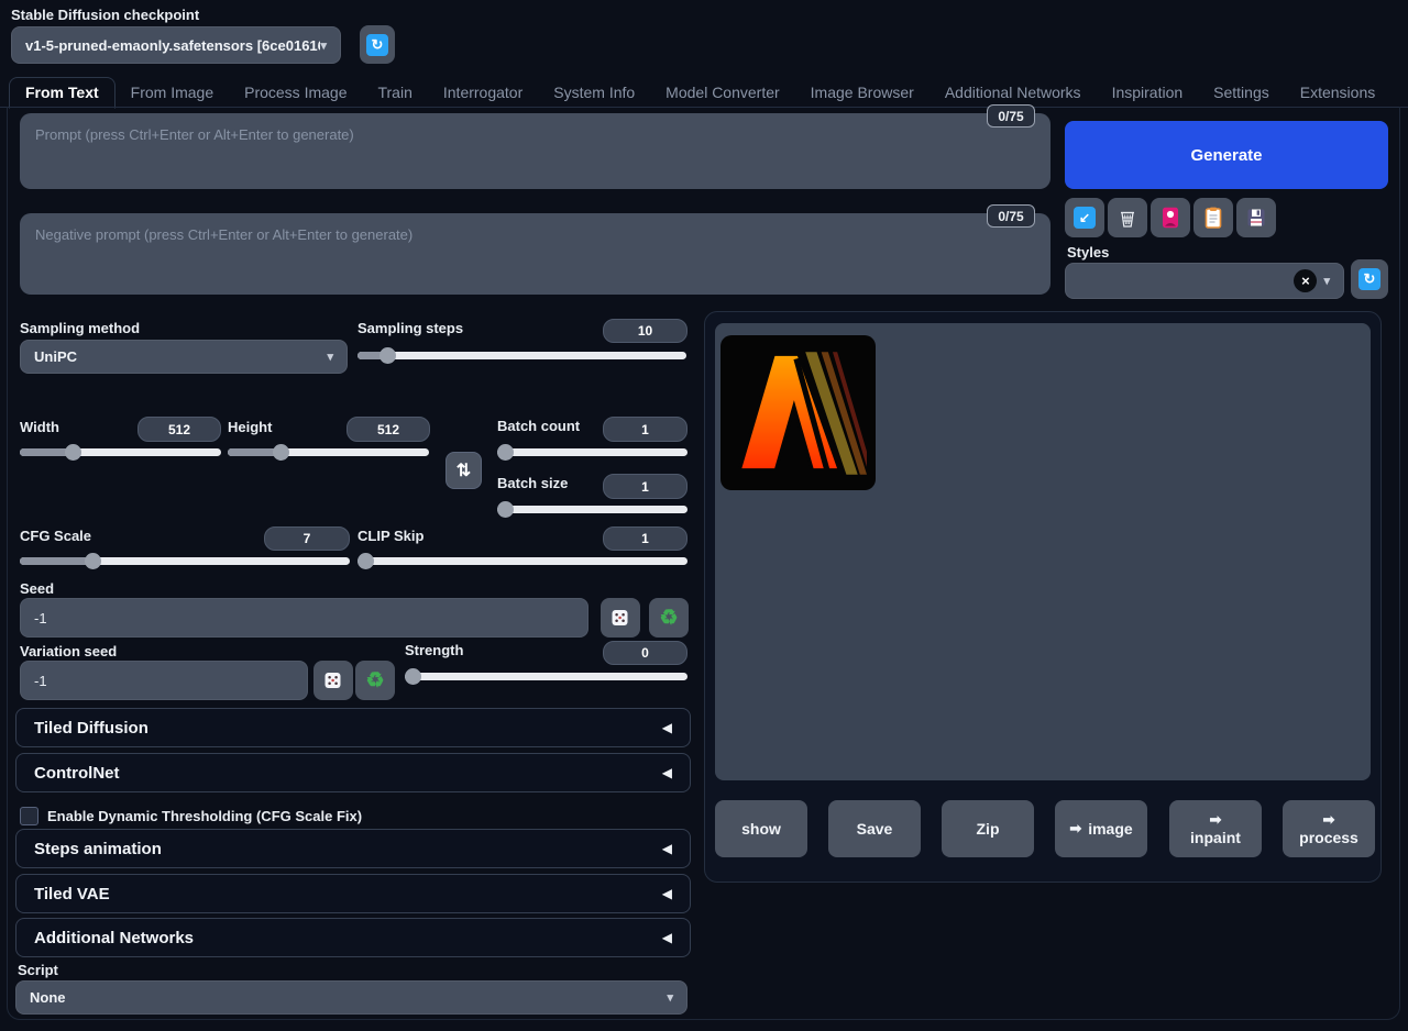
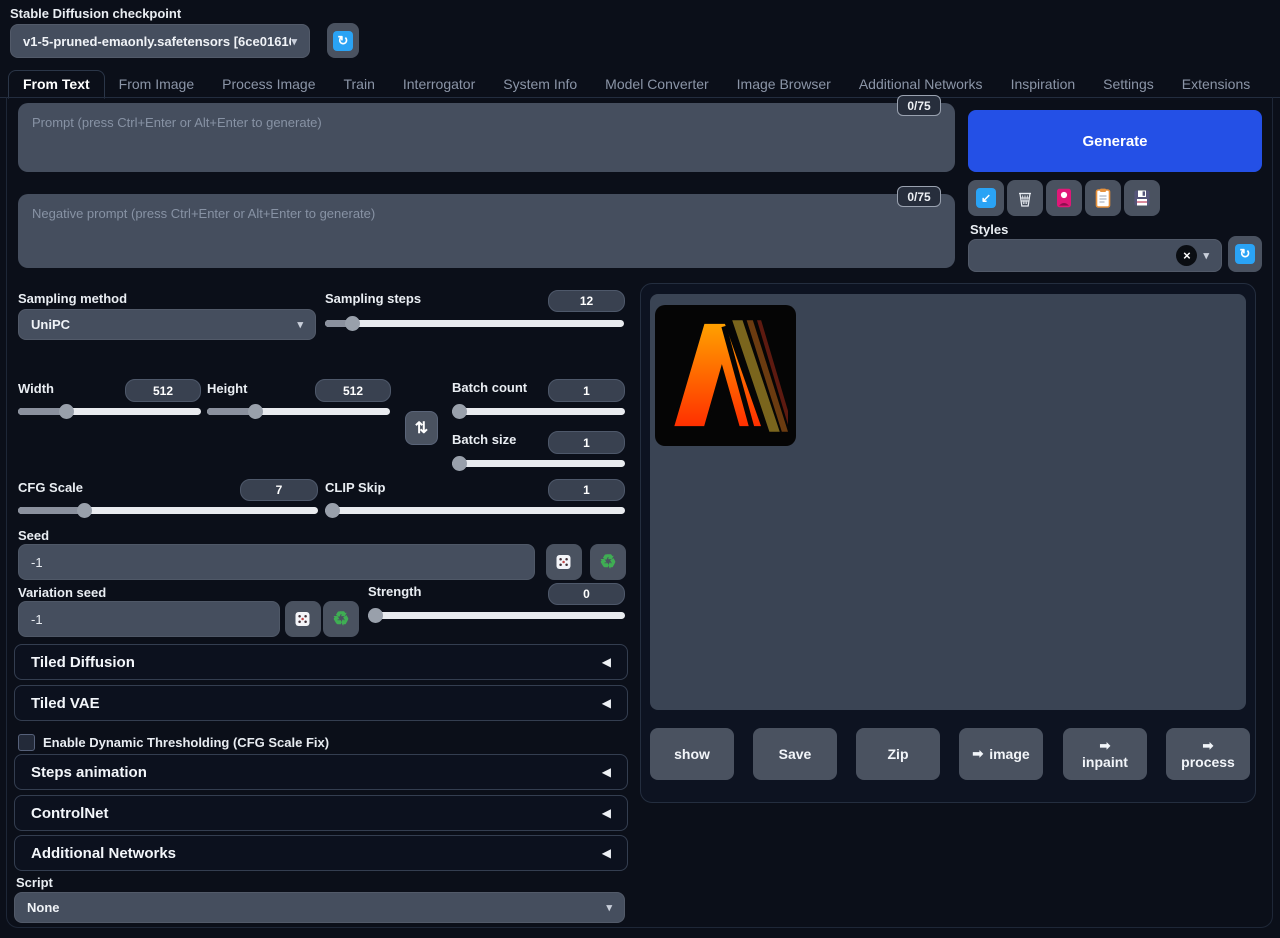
  Stable Diffusion checkpoint
  v1-5-pruned-emaonly.safetensors [6ce0161
  ▾
  ↻
  From Text
  From Image
  Process Image
  Train
  Interrogator
  System Info
  Model Converter
  Image Browser
  Additional Networks
  Inspiration
  Settings
  Extensions
  Prompt (press Ctrl+Enter or Alt+Enter to generate)
  0/75
  Negative prompt (press Ctrl+Enter or Alt+Enter to generate)
  0/75
  Generate
  ↙
  Styles
  ×
  ▾
  ↻
  Sampling method
  UniPC
  ▾
  Sampling steps
- 10
+ 12
  Width
  512
  Height
  512
  ⇅
  Batch count
  1
  Batch size
  1
  CFG Scale
  7
  CLIP Skip
  1
  Seed
  -1
  ♻
  Variation seed
  -1
  ♻
  Strength
  0
  Tiled Diffusion
  ◀
- ControlNet
+ Tiled VAE
  ◀
  Enable Dynamic Thresholding (CFG Scale Fix)
  Steps animation
  ◀
- Tiled VAE
+ ControlNet
  ◀
  Additional Networks
  ◀
  Script
  None
  ▾
  show
  Save
  Zip
  ➡
  image
  ➡
  inpaint
  ➡
  process
